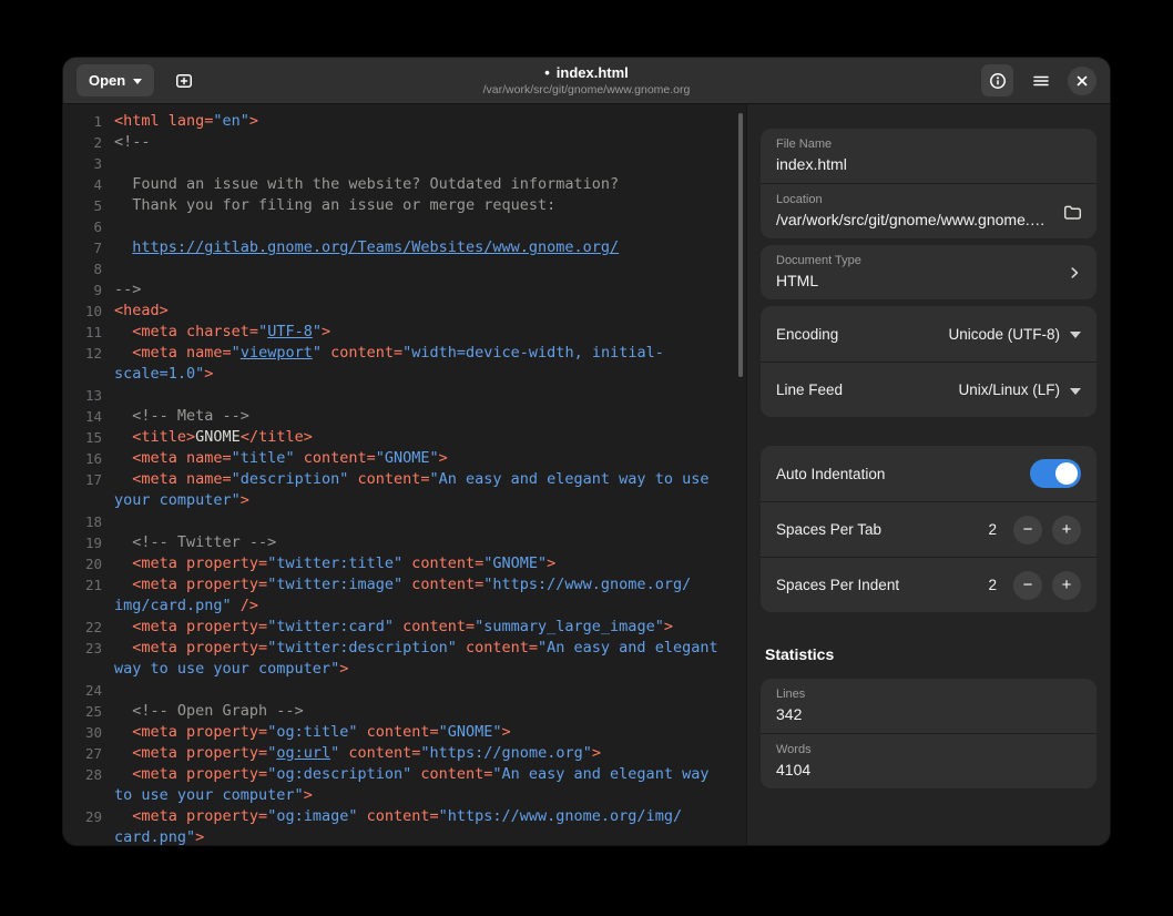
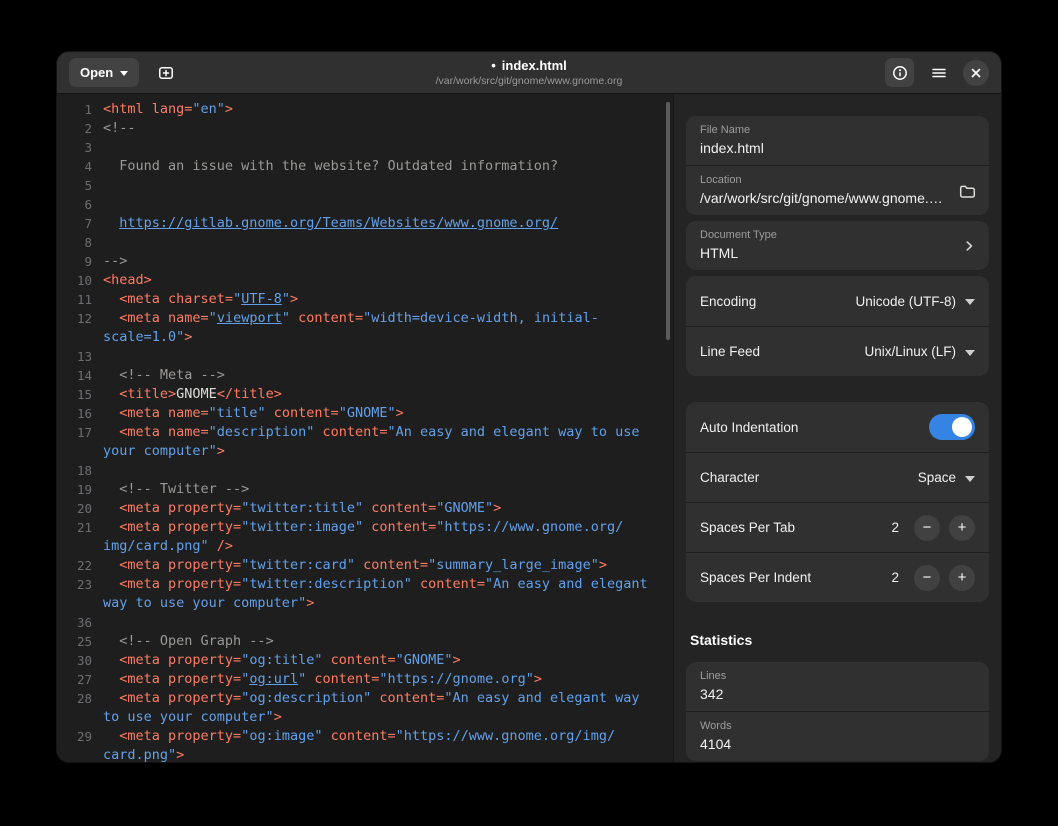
  Open
  •
  index.html
  /var/work/src/git/gnome/www.gnome.org
  1
  <html lang="en">
  2
  <!--
  3
  4
  Found an issue with the website? Outdated information?
  5
- Thank you for filing an issue or merge request:
  6
  7
  https://gitlab.gnome.org/Teams/Websites/www.gnome.org/
  8
  9
  -->
  10
  <head>
  11
  <meta charset="UTF-8">
  12
  <meta name="viewport" content="width=device-width, initial-
  scale=1.0">
  13
  14
  <!-- Meta -->
  15
  <title>GNOME</title>
  16
  <meta name="title" content="GNOME">
  17
  <meta name="description" content="An easy and elegant way to use
  your computer">
  18
  19
  <!-- Twitter -->
  20
  <meta property="twitter:title" content="GNOME">
  21
  <meta property="twitter:image" content="https://www.gnome.org/
  img/card.png" />
  22
  <meta property="twitter:card" content="summary_large_image">
  23
  <meta property="twitter:description" content="An easy and elegant
  way to use your computer">
- 24
+ 36
  25
  <!-- Open Graph -->
  30
  <meta property="og:title" content="GNOME">
  27
  <meta property="og:url" content="https://gnome.org">
  28
  <meta property="og:description" content="An easy and elegant way
  to use your computer">
  29
  <meta property="og:image" content="https://www.gnome.org/img/
  card.png">
  File Name
  index.html
  Location
  /var/work/src/git/gnome/www.gnome.org
  Document Type
  HTML
  Encoding
  Unicode (UTF-8)
  Line Feed
  Unix/Linux (LF)
  Auto Indentation
+ Character
+ Space
  Spaces Per Tab
  2
  −
  +
  Spaces Per Indent
  2
  −
  +
  Statistics
  Lines
  342
  Words
  4104
